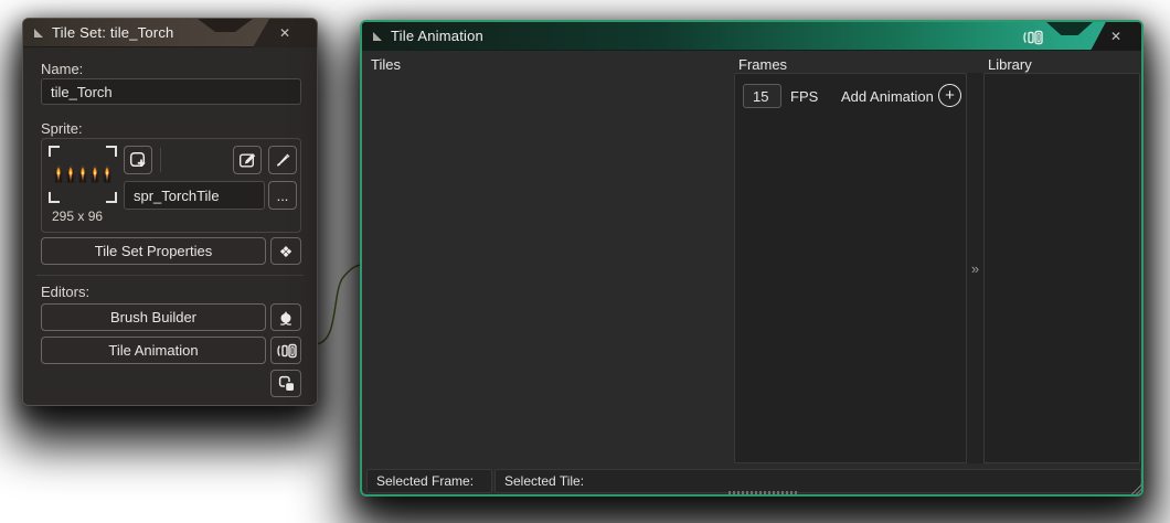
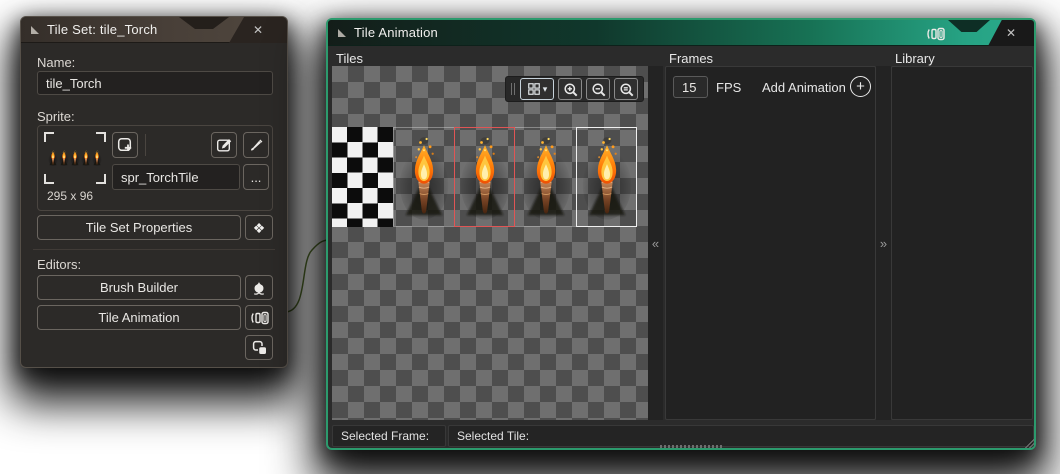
  Tile Set: tile_Torch
  ✕
  Name:
  tile_Torch
  Sprite:
  295 x 96
  spr_TorchTile
  ...
  Tile Set Properties
  ❖
  Editors:
  Brush Builder
  Tile Animation
  Tile Animation
  ✕
  Tiles
+ ▾
+ «
  Frames
  15
  FPS
  Add Animation
  +
  »
  Library
  Selected Frame:
  Selected Tile:
